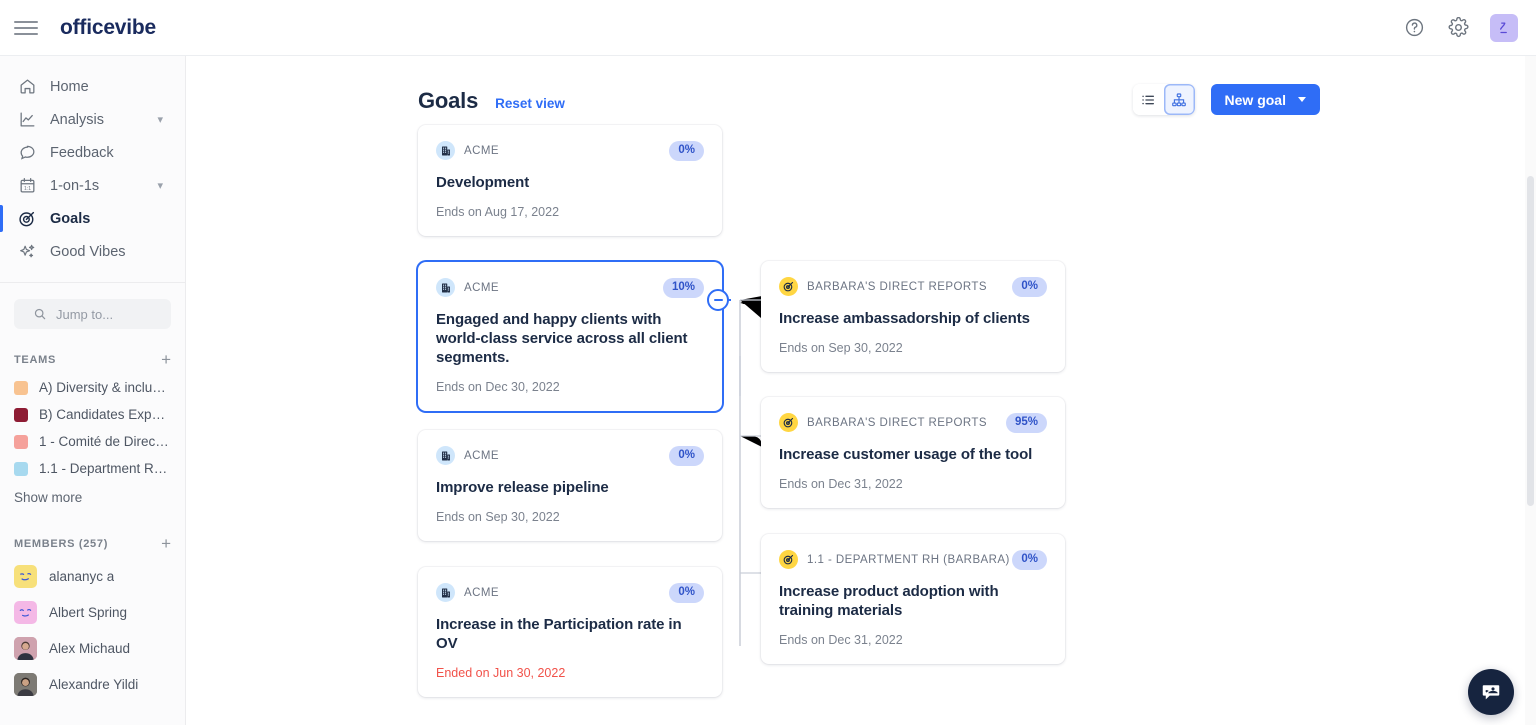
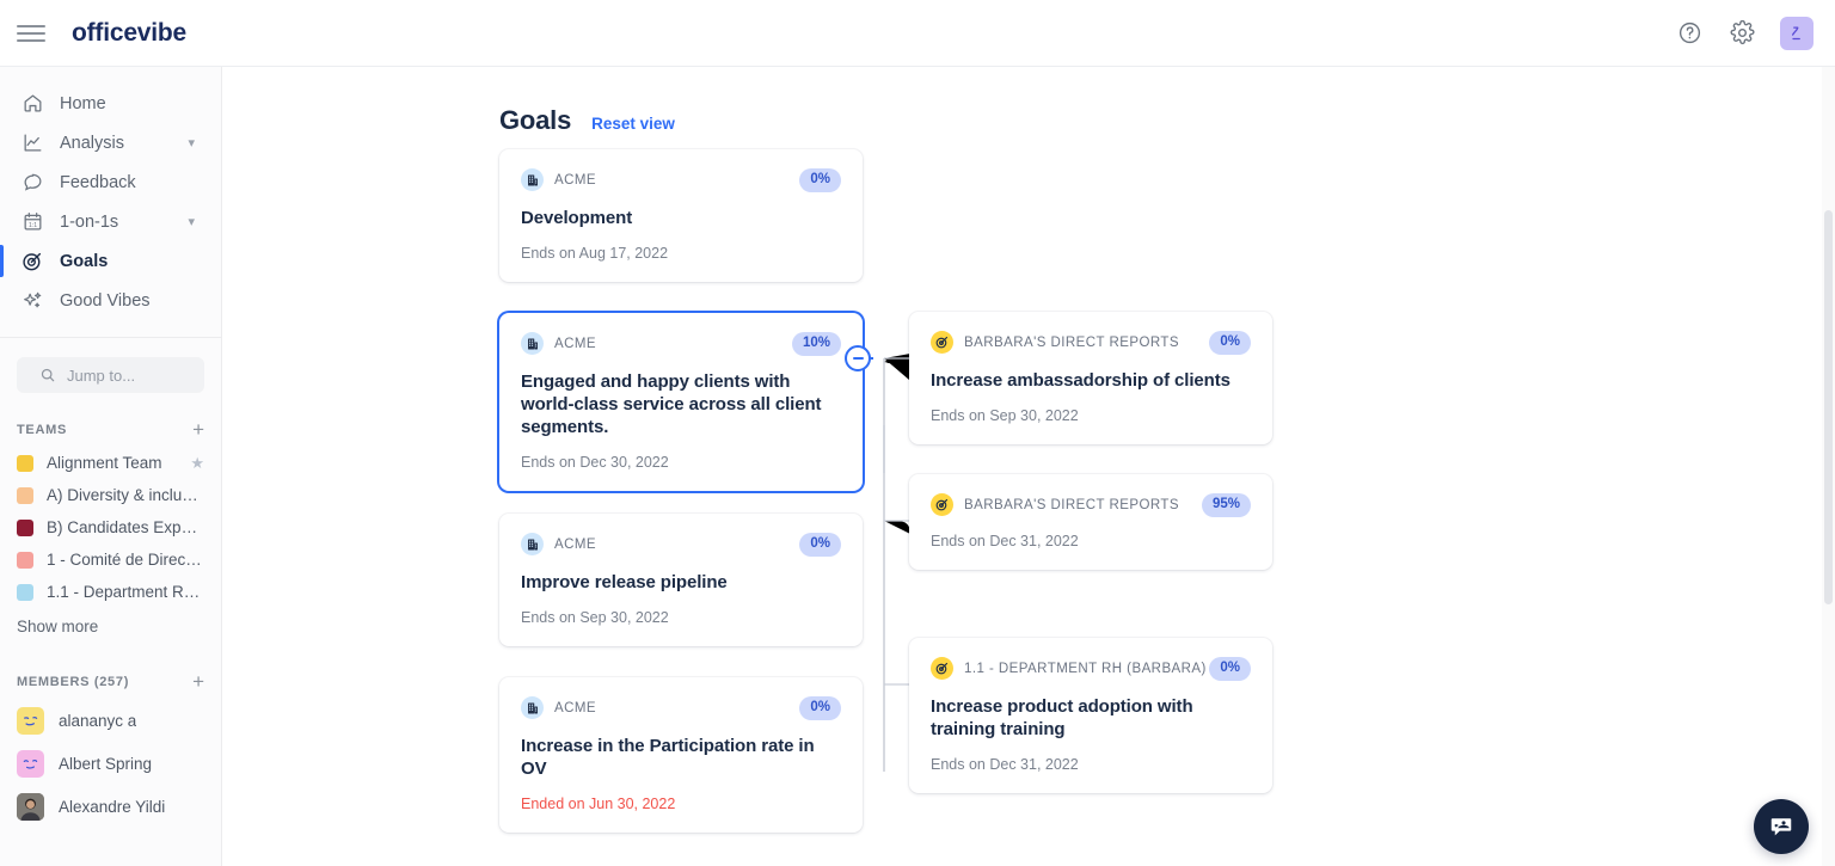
  officevibe
  Home
  Analysis
  ▾
  Feedback
  1-on-1s
  ▾
  Goals
  Good Vibes
  Jump to...
  TEAMS
  +
+ Alignment Team
+ ★
  A) Diversity & inclusio
  B) Candidates Experie
  1 - Comité de Directio
  1.1 - Department RH (
  Show more
  MEMBERS (257)
  +
  alananyc a
  Albert Spring
- Alex Michaud
  Alexandre Yildi
  Goals
  Reset view
- New goal
  ACME
  0%
  Development
  Ends on Aug 17, 2022
  ACME
  10%
  Engaged and happy clients with world-class service across all client segments.
  Ends on Dec 30, 2022
  ACME
  0%
  Improve release pipeline
  Ends on Sep 30, 2022
  ACME
  0%
  Increase in the Participation rate in OV
  Ended on Jun 30, 2022
  BARBARA'S DIRECT REPORTS
  0%
  Increase ambassadorship of clients
  Ends on Sep 30, 2022
  BARBARA'S DIRECT REPORTS
  95%
- Increase customer usage of the tool
  Ends on Dec 31, 2022
  1.1 - DEPARTMENT RH (BARBARA)
  0%
- Increase product adoption with training materials
+ Increase product adoption with training training
  Ends on Dec 31, 2022
